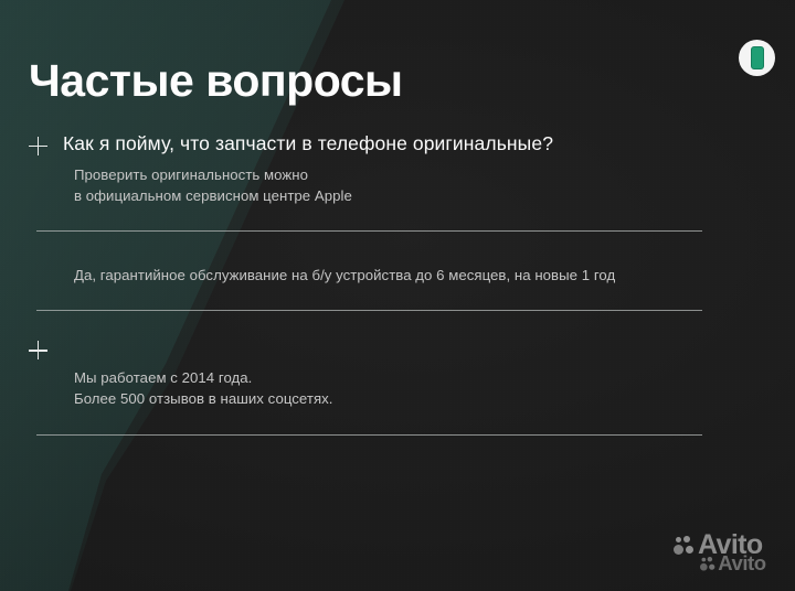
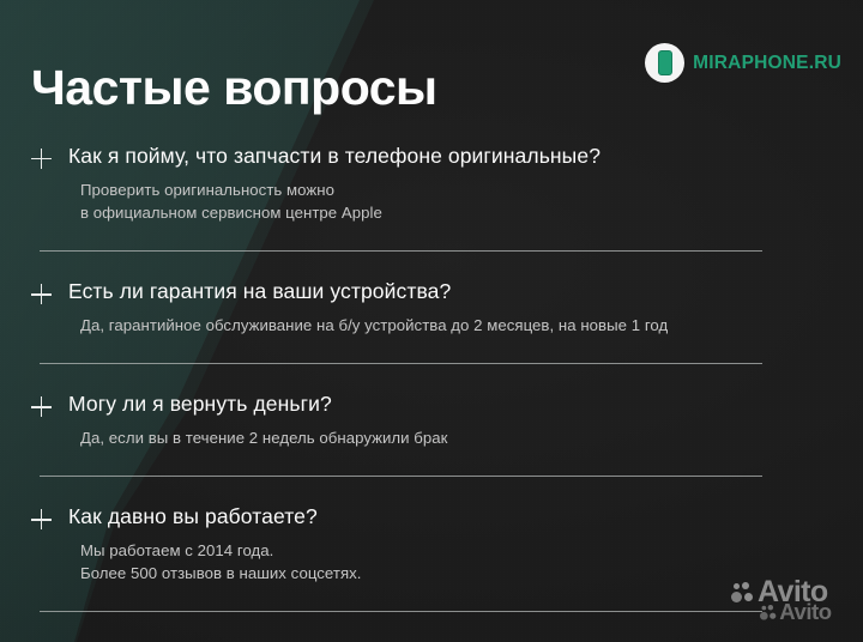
  Частые вопросы
+ MIRAPHONE.RU
  Как я пойму, что запчасти в телефоне оригинальные?
  Проверить оригинальность можно
  в официальном сервисном центре Apple
+ Есть ли гарантия на ваши устройства?
- Да, гарантийное обслуживание на б/у устройства до 6 месяцев, на новые 1 год
+ Да, гарантийное обслуживание на б/у устройства до 2 месяцев, на новые 1 год
+ Могу ли я вернуть деньги?
+ Да, если вы в течение 2 недель обнаружили брак
+ Как давно вы работаете?
  Мы работаем с 2014 года.
  Более 500 отзывов в наших соцсетях.
  Avito
  Avito
